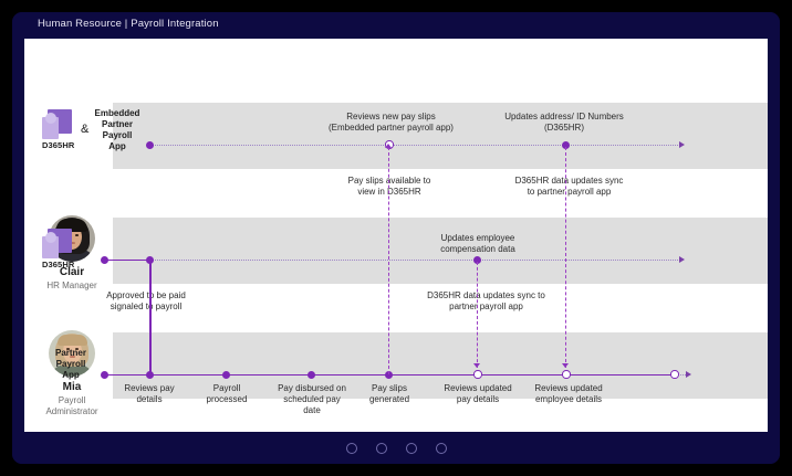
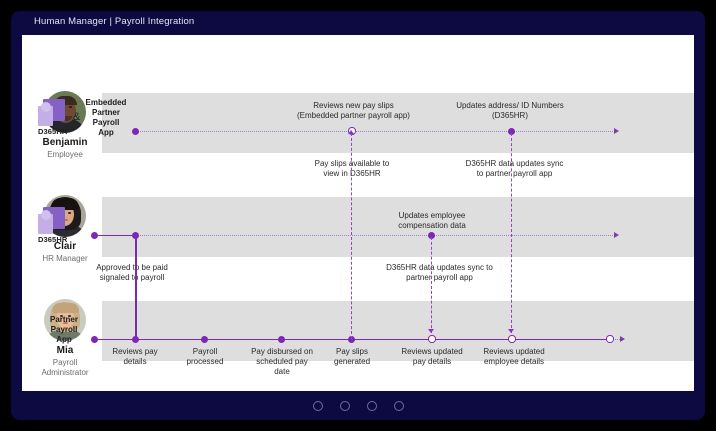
- Human Resource | Payroll Integration
+ Human Manager | Payroll Integration
+ Benjamin
+ Employee
  Clair
  HR Manager
  Mia
  Payroll Administrator
  D365HR
  &
  Embedded
  Partner
  Payroll
  App
  Reviews new pay slips
  (Embedded partner payroll app)
  Updates address/ ID Numbers
  (D365HR)
  Pay slips available to
  view in D365HR
  D365HR data updates sync
  to partner payroll app
  D365HR
  Updates employee
  compensation data
  Approved to be paid
  signaled t payroll
  D365HR data updates sync to
  partner payroll app
  Partner
  Payroll
  App
  Reviews pay
  details
  Payroll
  processed
  Pay disbursed on
  scheduled pay
  date
  Pay slips
  generated
  Reviews updated
  pay details
  Reviews updated
  employee details
